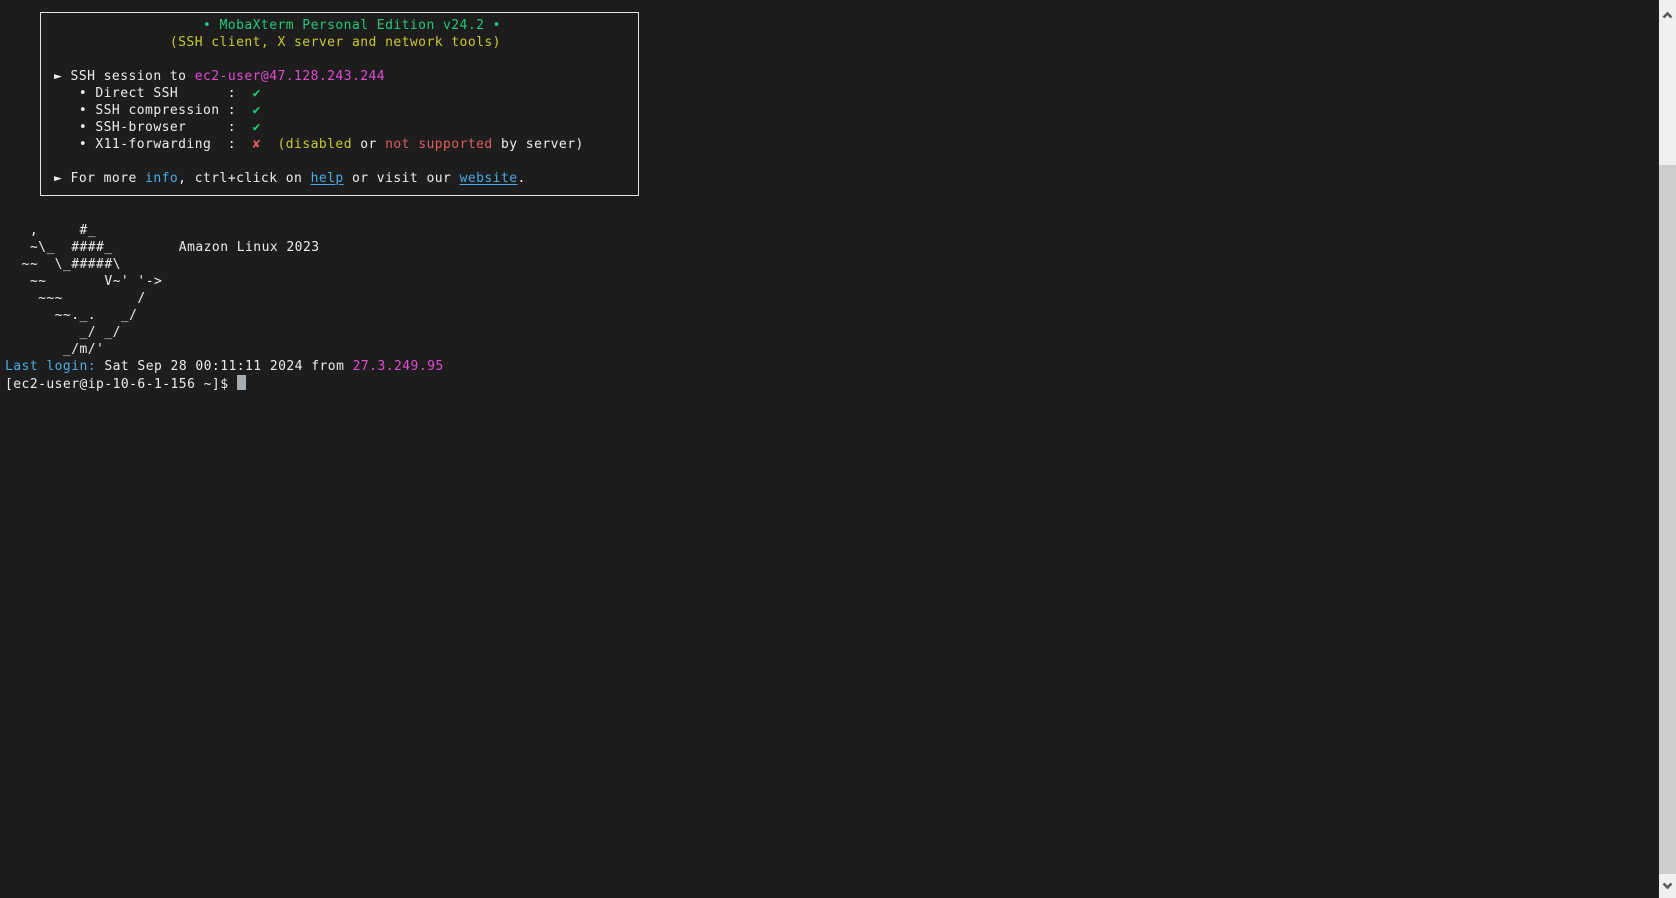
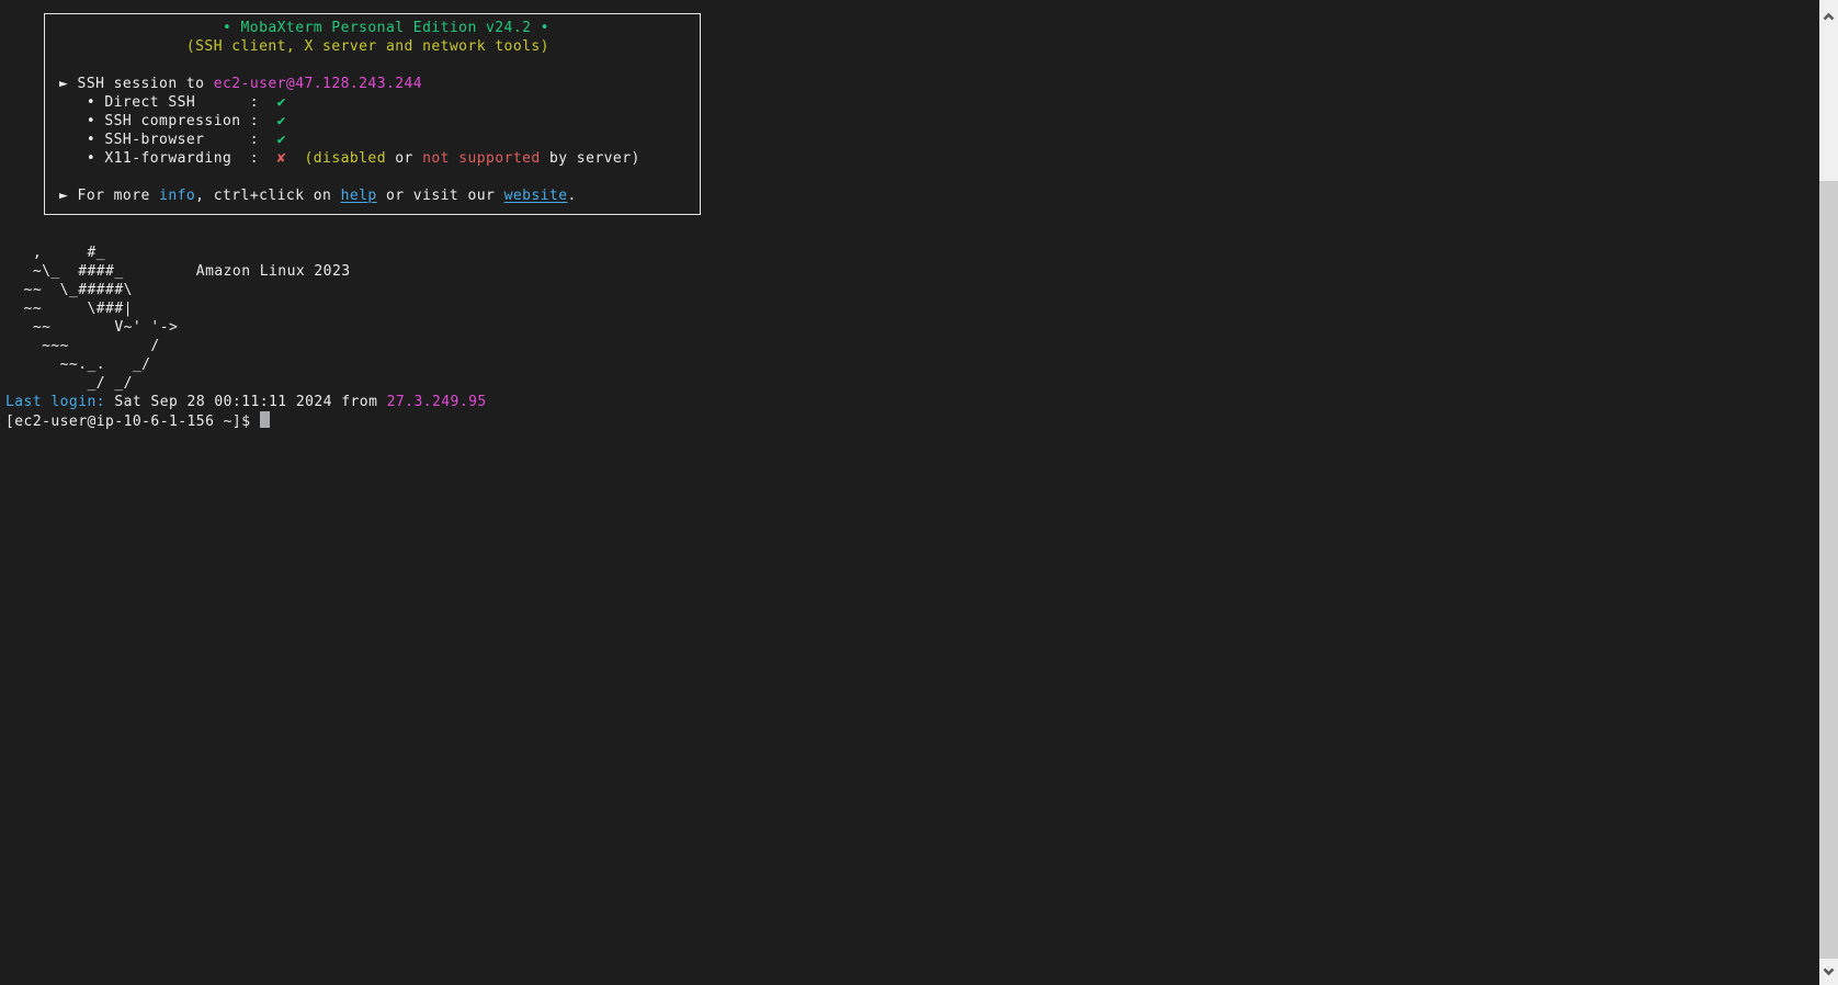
  • MobaXterm Personal Edition v24.2 •
  (SSH client, X server and network tools)
  ► SSH session to ec2-user@47.128.243.244
  • Direct SSH : ✔
  • SSH compression : ✔
  • SSH-browser : ✔
  • X11-forwarding : ✘ (disabled or not supported by server)
  ► For more info, ctrl+click on help or visit our website.
  , #_
  ~\_ ####_ Amazon Linux 2023
  ~~ \_#####\
+ ~~ \###|
  ~~ V~' '->
  ~~~ /
  ~~._. _/
  _/ _/
- _/m/'
  Last login: Sat Sep 28 00:11:11 2024 from 27.3.249.95
  [ec2-user@ip-10-6-1-156 ~]$
